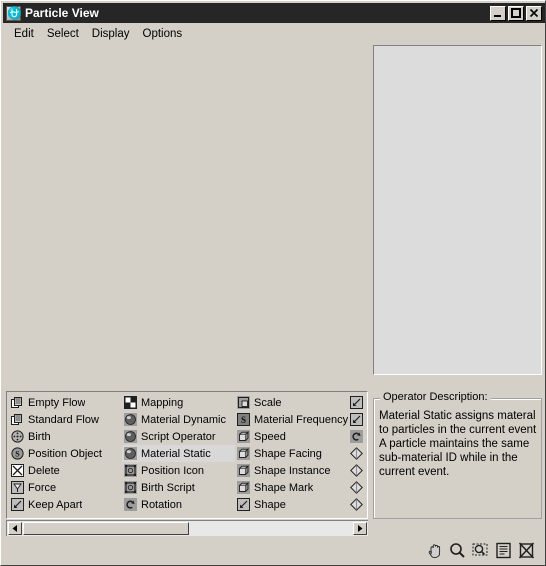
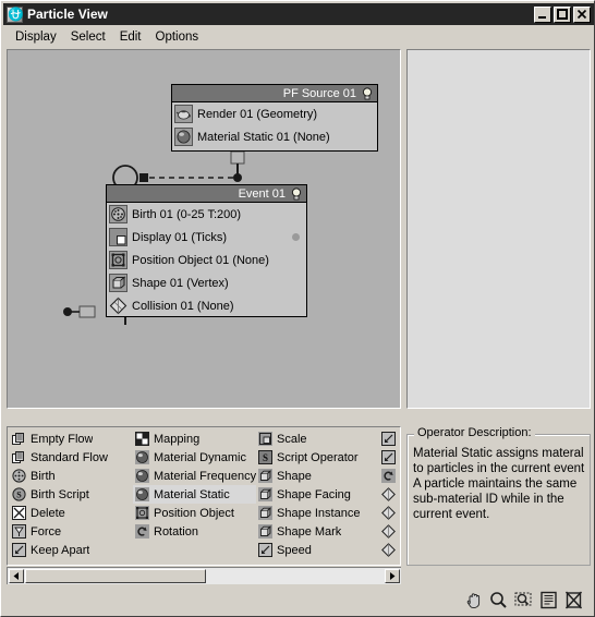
  ⛎
  Particle View
- Edit
+ Display
  Select
- Display
+ Edit
  Options
+ PF Source 01
+ Render 01 (Geometry)
+ Material Static 01 (None)
+ Event 01
+ Birth 01 (0-25 T:200)
+ Display 01 (Ticks)
+ Position Object 01 (None)
+ Shape 01 (Vertex)
+ Collision 01 (None)
  Empty Flow
  Standard Flow
  Birth
  S
- Position Object
+ Birth Script
  Delete
  Force
  Keep Apart
  Mapping
  Material Dynamic
- Script Operator
+ Material Frequency
  Material Static
- Position Icon
- Birth Script
+ Position Object
  Rotation
  Scale
  S
- Material Frequency
+ Script Operator
- Speed
+ Shape
  Shape Facing
  Shape Instance
  Shape Mark
- Shape
+ Speed
  Operator Description:
  Material Static assigns materal to particles in the current event A particle maintains the same sub-material ID while in the current event.
